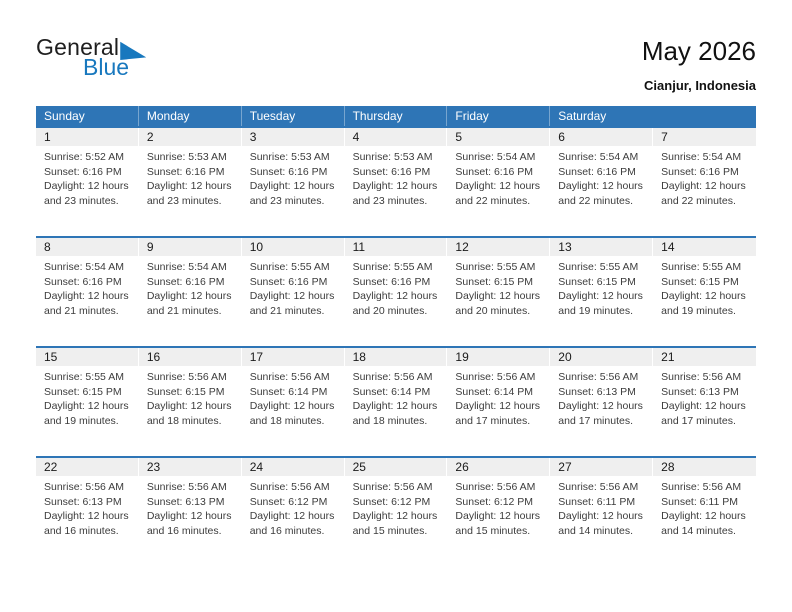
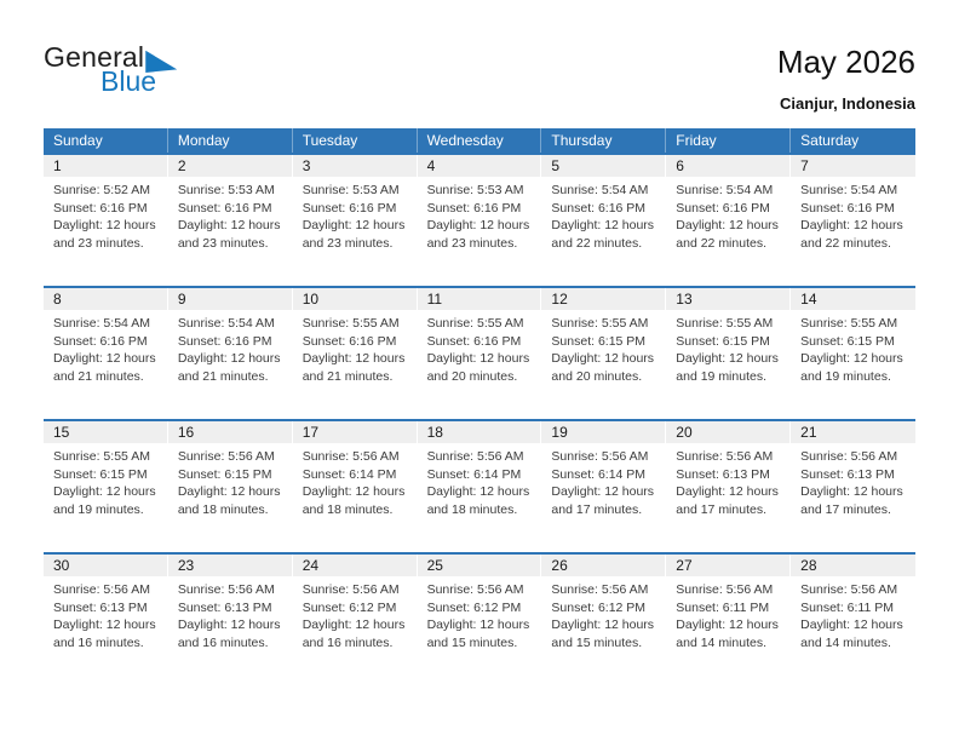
  General
  Blue
  May 2026
  Cianjur, Indonesia
  Sunday
  Monday
  Tuesday
+ Wednesday
  Thursday
  Friday
  Saturday
  1
  Sunrise: 5:52 AM
  Sunset: 6:16 PM
  Daylight: 12 hours
  and 23 minutes.
  2
  Sunrise: 5:53 AM
  Sunset: 6:16 PM
  Daylight: 12 hours
  and 23 minutes.
  3
  Sunrise: 5:53 AM
  Sunset: 6:16 PM
  Daylight: 12 hours
  and 23 minutes.
  4
  Sunrise: 5:53 AM
  Sunset: 6:16 PM
  Daylight: 12 hours
  and 23 minutes.
  5
  Sunrise: 5:54 AM
  Sunset: 6:16 PM
  Daylight: 12 hours
  and 22 minutes.
  6
  Sunrise: 5:54 AM
  Sunset: 6:16 PM
  Daylight: 12 hours
  and 22 minutes.
  7
  Sunrise: 5:54 AM
  Sunset: 6:16 PM
  Daylight: 12 hours
  and 22 minutes.
  8
  Sunrise: 5:54 AM
  Sunset: 6:16 PM
  Daylight: 12 hours
  and 21 minutes.
  9
  Sunrise: 5:54 AM
  Sunset: 6:16 PM
  Daylight: 12 hours
  and 21 minutes.
  10
  Sunrise: 5:55 AM
  Sunset: 6:16 PM
  Daylight: 12 hours
  and 21 minutes.
  11
  Sunrise: 5:55 AM
  Sunset: 6:16 PM
  Daylight: 12 hours
  and 20 minutes.
  12
  Sunrise: 5:55 AM
  Sunset: 6:15 PM
  Daylight: 12 hours
  and 20 minutes.
  13
  Sunrise: 5:55 AM
  Sunset: 6:15 PM
  Daylight: 12 hours
  and 19 minutes.
  14
  Sunrise: 5:55 AM
  Sunset: 6:15 PM
  Daylight: 12 hours
  and 19 minutes.
  15
  Sunrise: 5:55 AM
  Sunset: 6:15 PM
  Daylight: 12 hours
  and 19 minutes.
  16
  Sunrise: 5:56 AM
  Sunset: 6:15 PM
  Daylight: 12 hours
  and 18 minutes.
  17
  Sunrise: 5:56 AM
  Sunset: 6:14 PM
  Daylight: 12 hours
  and 18 minutes.
  18
  Sunrise: 5:56 AM
  Sunset: 6:14 PM
  Daylight: 12 hours
  and 18 minutes.
  19
  Sunrise: 5:56 AM
  Sunset: 6:14 PM
  Daylight: 12 hours
  and 17 minutes.
  20
  Sunrise: 5:56 AM
  Sunset: 6:13 PM
  Daylight: 12 hours
  and 17 minutes.
  21
  Sunrise: 5:56 AM
  Sunset: 6:13 PM
  Daylight: 12 hours
  and 17 minutes.
- 22
+ 30
  Sunrise: 5:56 AM
  Sunset: 6:13 PM
  Daylight: 12 hours
  and 16 minutes.
  23
  Sunrise: 5:56 AM
  Sunset: 6:13 PM
  Daylight: 12 hours
  and 16 minutes.
  24
  Sunrise: 5:56 AM
  Sunset: 6:12 PM
  Daylight: 12 hours
  and 16 minutes.
  25
  Sunrise: 5:56 AM
  Sunset: 6:12 PM
  Daylight: 12 hours
  and 15 minutes.
  26
  Sunrise: 5:56 AM
  Sunset: 6:12 PM
  Daylight: 12 hours
  and 15 minutes.
  27
  Sunrise: 5:56 AM
  Sunset: 6:11 PM
  Daylight: 12 hours
  and 14 minutes.
  28
  Sunrise: 5:56 AM
  Sunset: 6:11 PM
  Daylight: 12 hours
  and 14 minutes.
